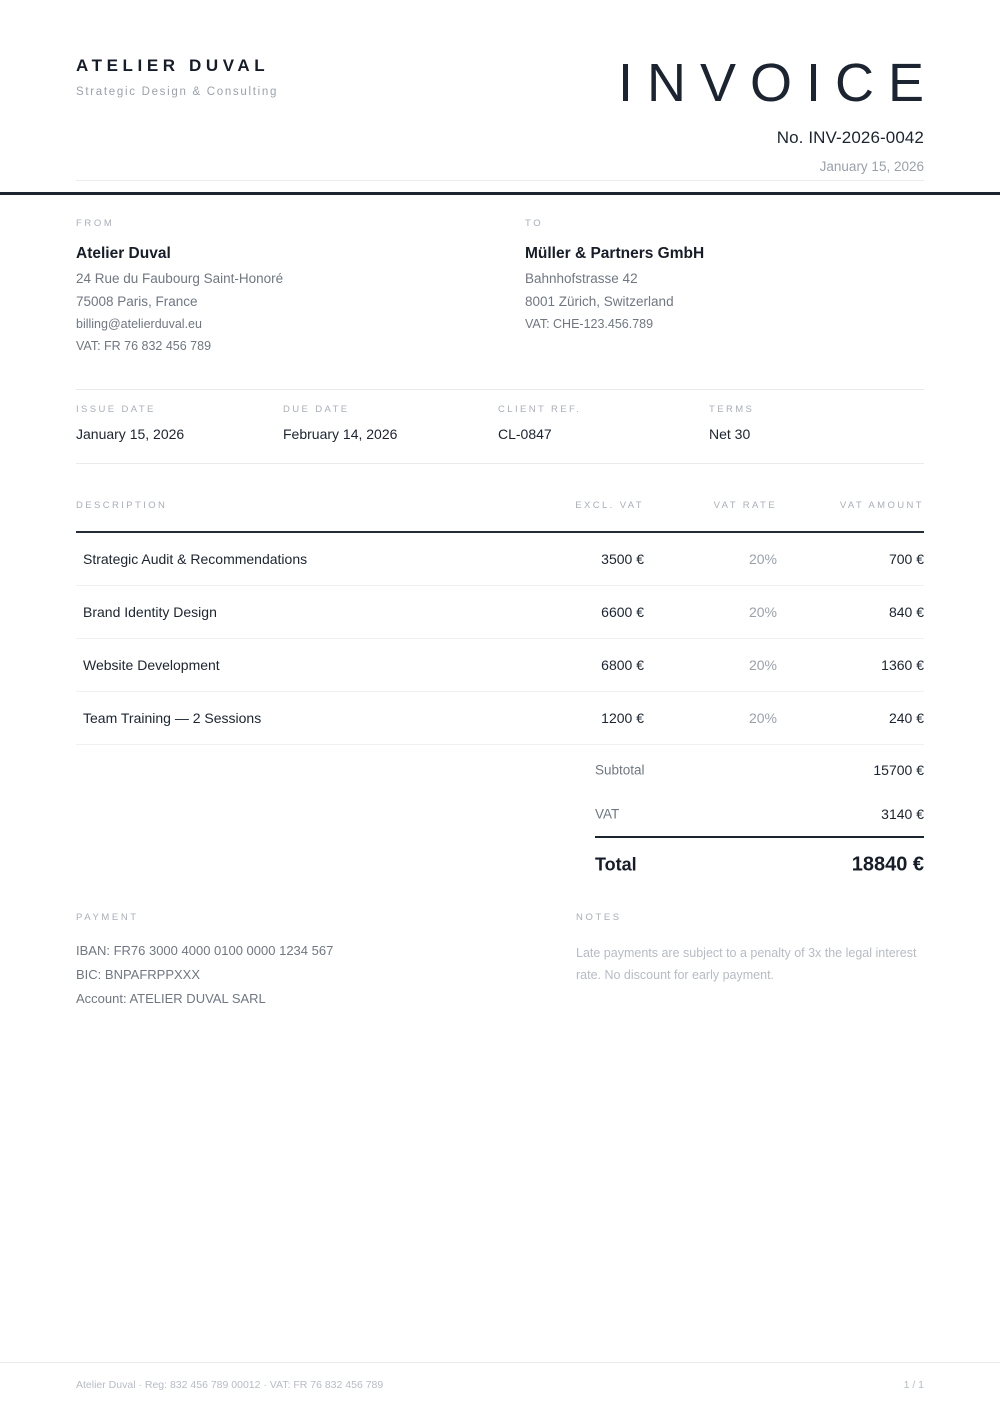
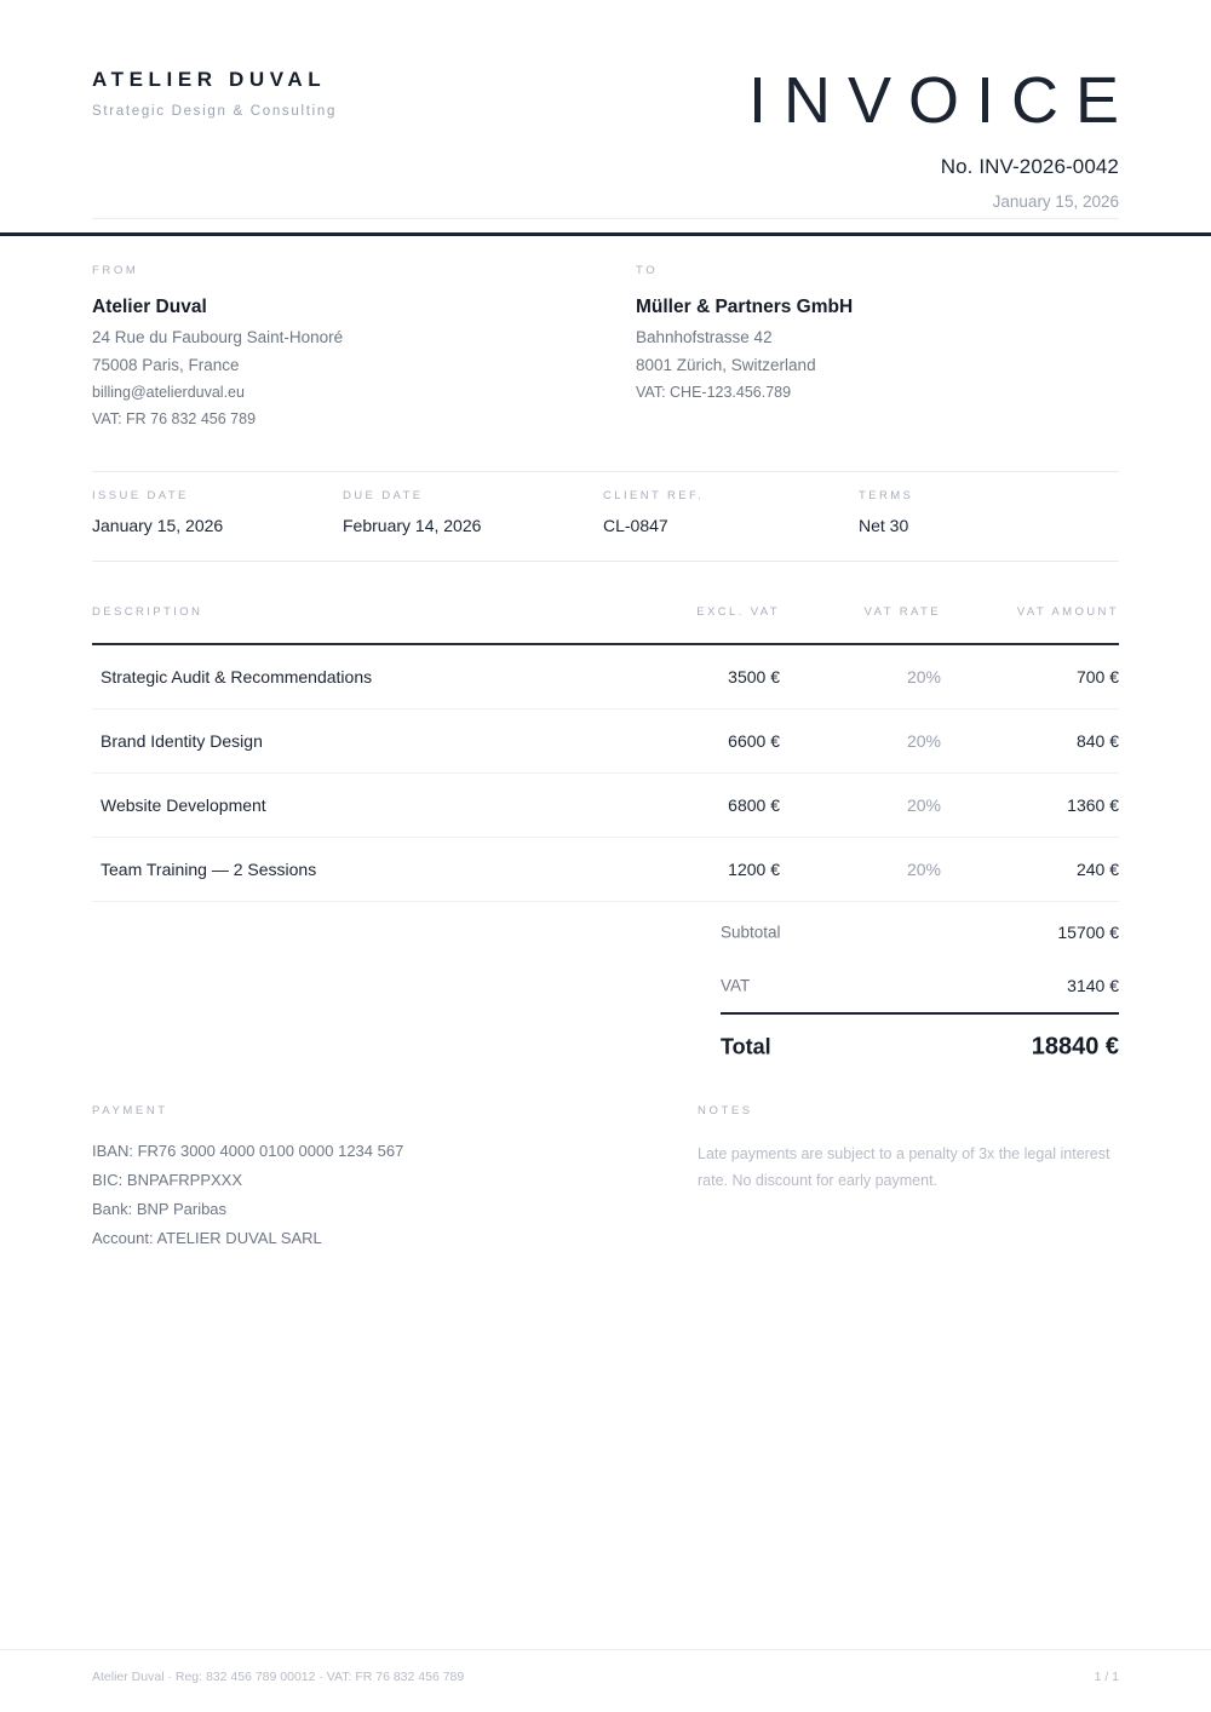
  ATELIER DUVAL
  Strategic Design & Consulting
  INVOICE
  No. INV-2026-0042
  January 15, 2026
  FROM
  Atelier Duval
  24 Rue du Faubourg Saint-Honoré
  75008 Paris, France
  billing@atelierduval.eu
  VAT: FR 76 832 456 789
  TO
  Müller & Partners GmbH
  Bahnhofstrasse 42
  8001 Zürich, Switzerland
  VAT: CHE-123.456.789
  ISSUE DATE
  January 15, 2026
  DUE DATE
  February 14, 2026
  CLIENT REF.
  CL-0847
  TERMS
  Net 30
  DESCRIPTION
  EXCL. VAT
  VAT RATE
  VAT AMOUNT
  Strategic Audit & Recommendations
  3500 €
  20%
  700 €
  Brand Identity Design
  6600 €
  20%
  840 €
  Website Development
  6800 €
  20%
  1360 €
  Team Training — 2 Sessions
  1200 €
  20%
  240 €
  Subtotal
  15700 €
  VAT
  3140 €
  Total
  18840 €
  PAYMENT
  IBAN: FR76 3000 4000 0100 0000 1234 567
  BIC: BNPAFRPPXXX
+ Bank: BNP Paribas
  Account: ATELIER DUVAL SARL
  NOTES
  Late payments are subject to a penalty of 3x the legal interest rate. No discount for early payment.
  Atelier Duval · Reg: 832 456 789 00012 · VAT: FR 76 832 456 789
  1 / 1
